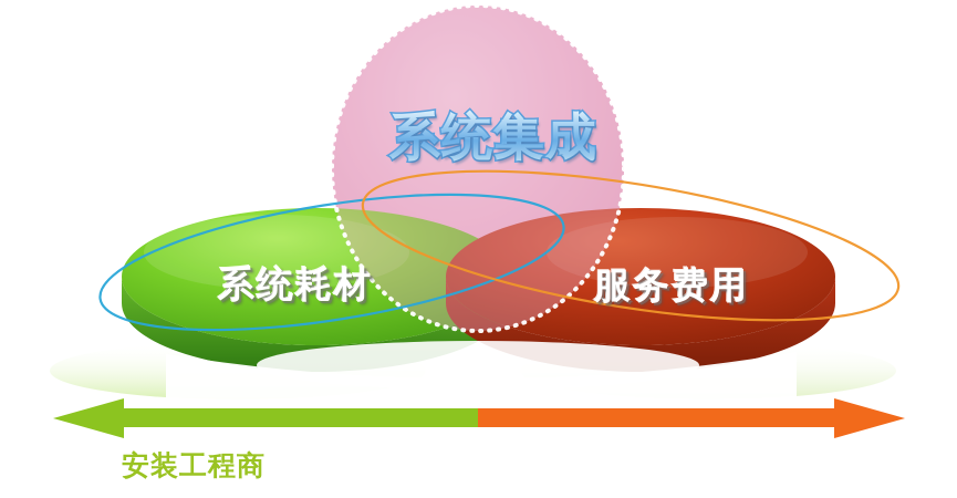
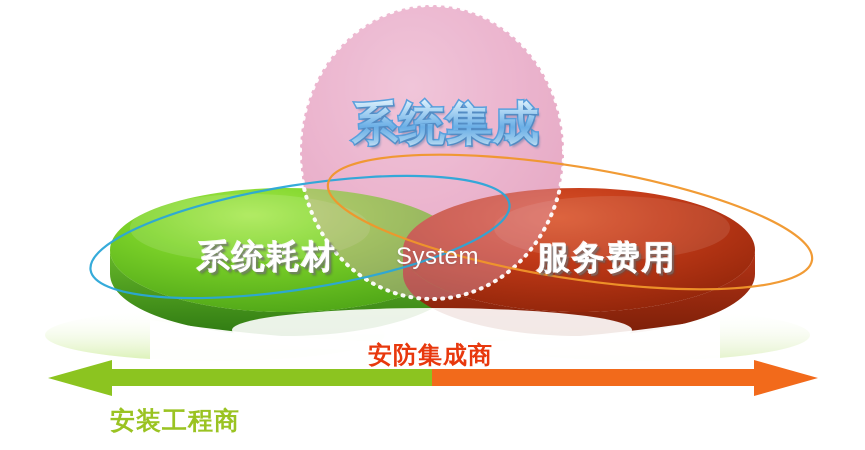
  系统集成
  系统耗材
  服务费用
+ System
+ 安防集成商
  安装工程商
